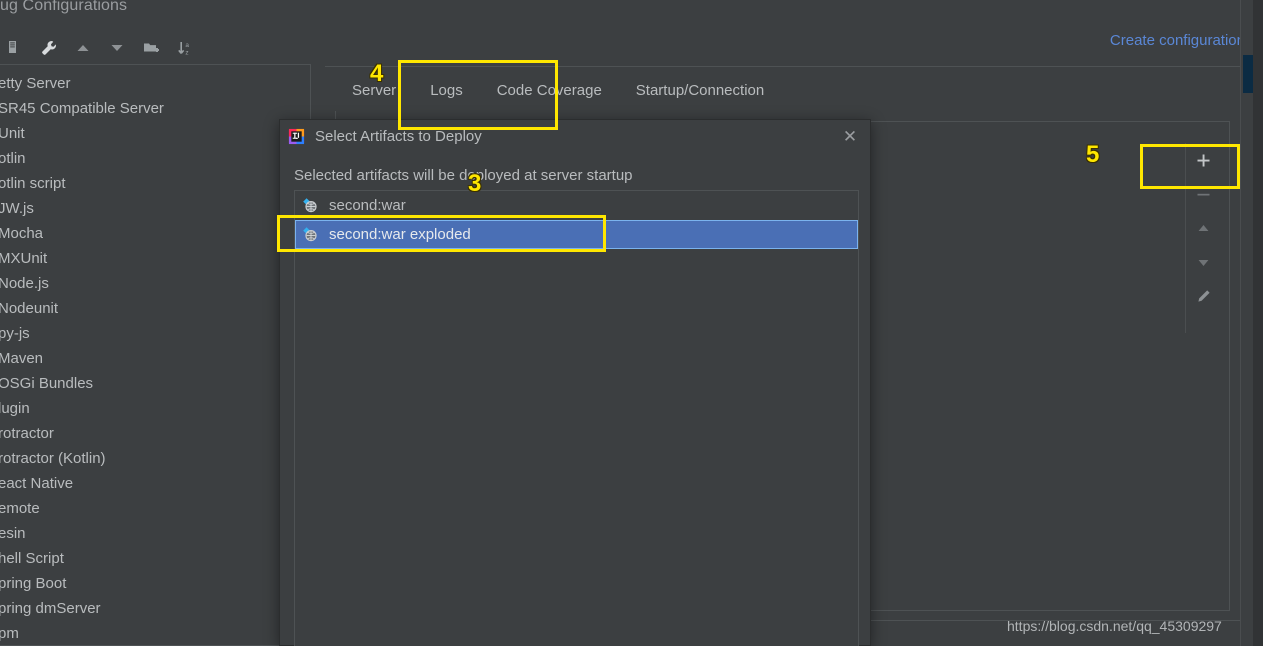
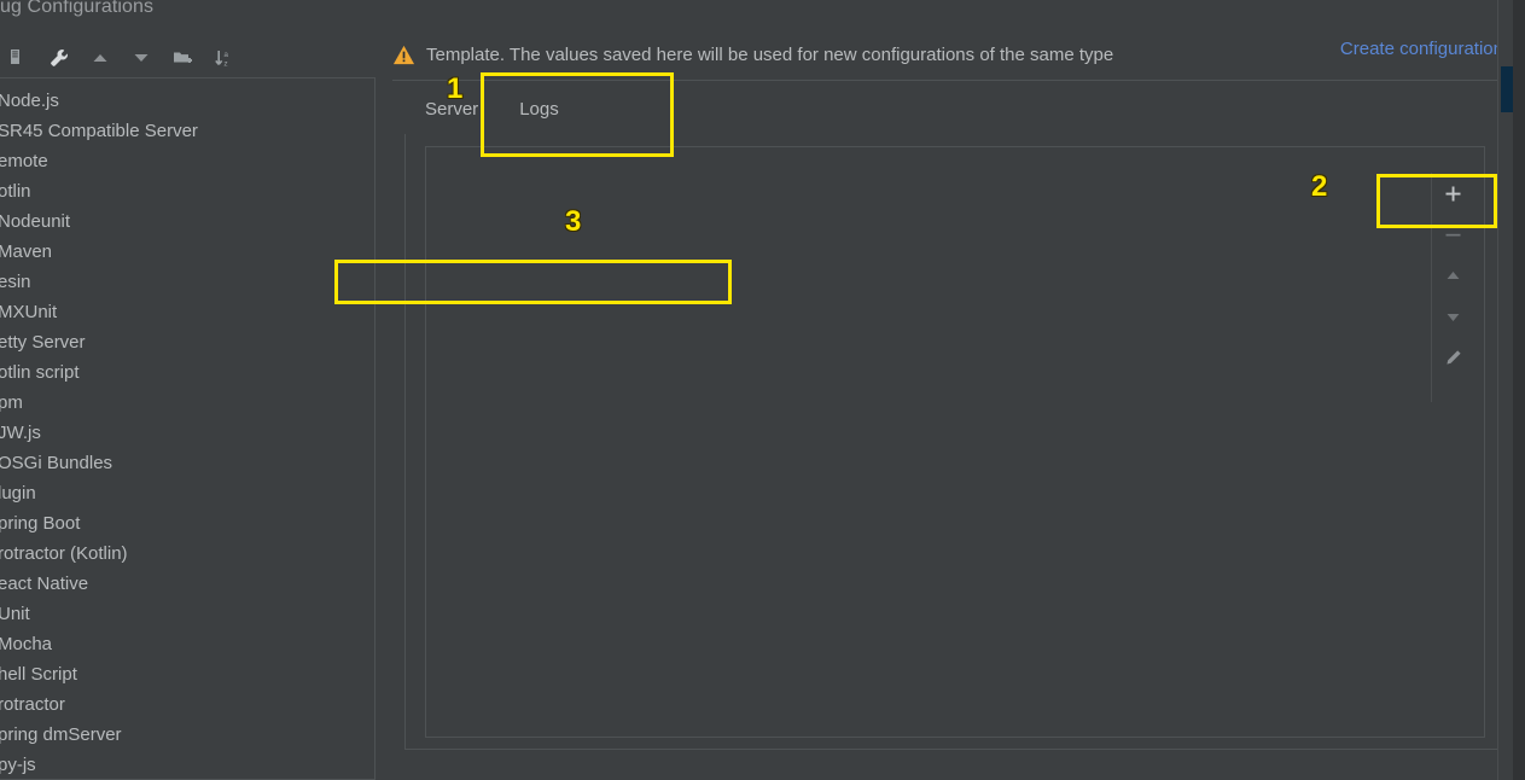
  ug Configurations
- etty Server
+ Node.js
  SR45 Compatible Server
- Unit
+ emote
  otlin
- otlin script
+ Nodeunit
- JW.js
+ Maven
- Mocha
+ esin
  MXUnit
- Node.js
+ etty Server
- Nodeunit
+ otlin script
- py-js
+ pm
- Maven
+ JW.js
  OSGi Bundles
  ugin
- rotractor
+ pring Boot
  rotractor (Kotlin)
  eact Native
- emote
+ Unit
- esin
+ Mocha
  hell Script
- pring Boot
+ rotractor
  pring dmServer
- pm
+ py-js
+ Template. The values saved here will be used for new configurations of the same type
  Create configuratio
  Server
  Logs
- Code Coverage
- Startup/Connection
- Select Artifacts to Deploy
- ✕
- Selected artifacts will be deployed at server startup
- second:war
- second:war exploded
- 4
+ 1
- 5
+ 2
  3
- https://blog.csdn.net/qq_45309297
